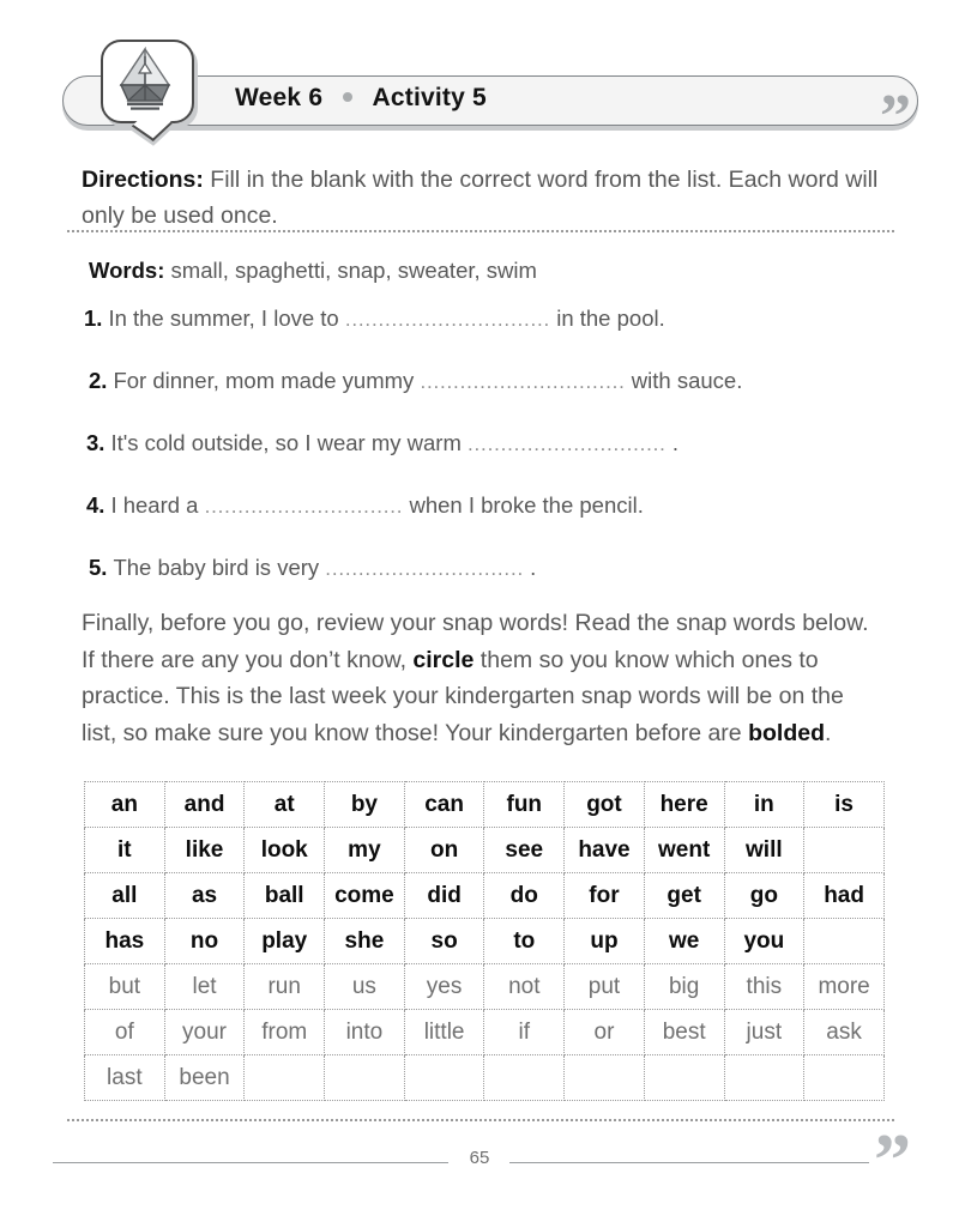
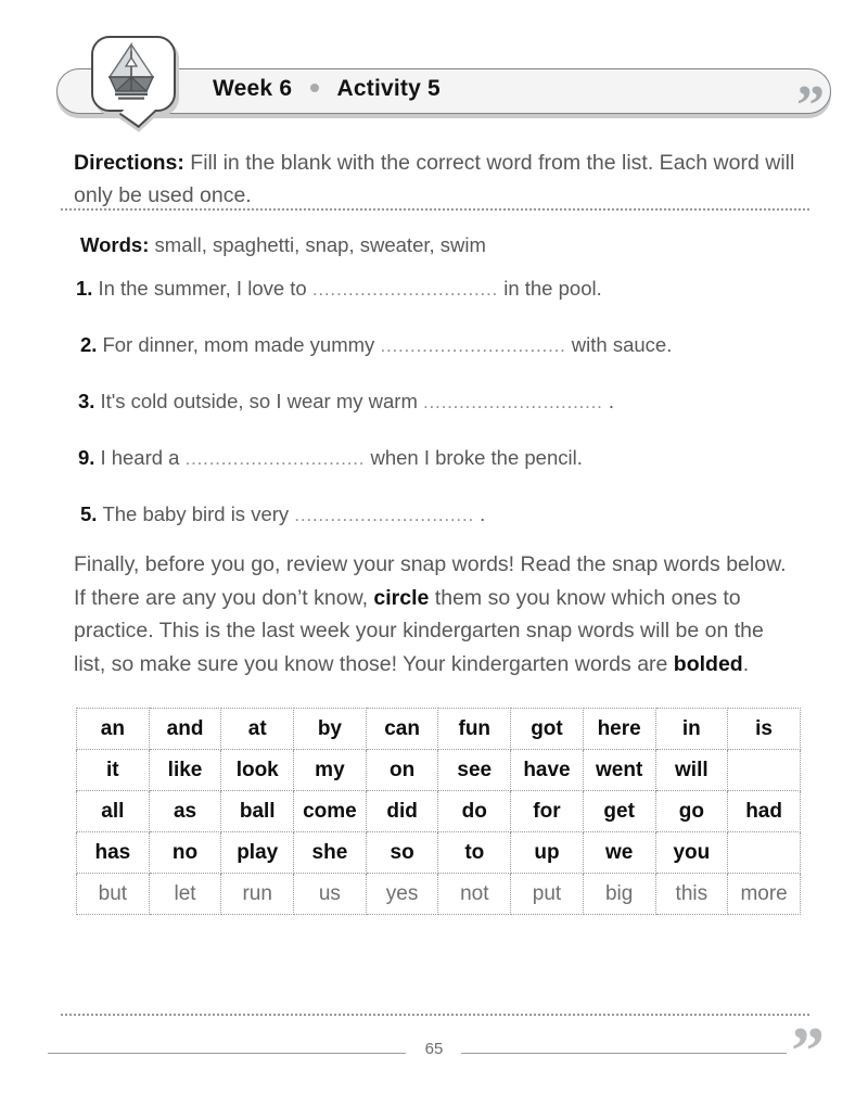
  Week 6 Activity 5
  ”
  Directions: Fill in the blank with the correct word from the list. Each word will only be used once.
  Words: small, spaghetti, snap, sweater, swim
  1. In the summer, I love to ............................... in the pool.
  2. For dinner, mom made yummy ............................... with sauce.
  3. It's cold outside, so I wear my warm .............................. .
- 4. I heard a .............................. when I broke the pencil.
+ 9. I heard a .............................. when I broke the pencil.
  5. The baby bird is very .............................. .
- Finally, before you go, review your snap words! Read the snap words below. If there are any you don’t know, circle them so you know which ones to practice. This is the last week your kindergarten snap words will be on the list, so make sure you know those! Your kindergarten before are bolded.
+ Finally, before you go, review your snap words! Read the snap words below. If there are any you don’t know, circle them so you know which ones to practice. This is the last week your kindergarten snap words will be on the list, so make sure you know those! Your kindergarten words are bolded.
  an	and	at	by	can	fun	got	here	in	is
  it	like	look	my	on	see	have	went	will
  all	as	ball	come	did	do	for	get	go	had
  has	no	play	she	so	to	up	we	you
  but	let	run	us	yes	not	put	big	this	more
- of	your	from	into	little	if	or	best	just	ask
- last	been
  65
  ”
